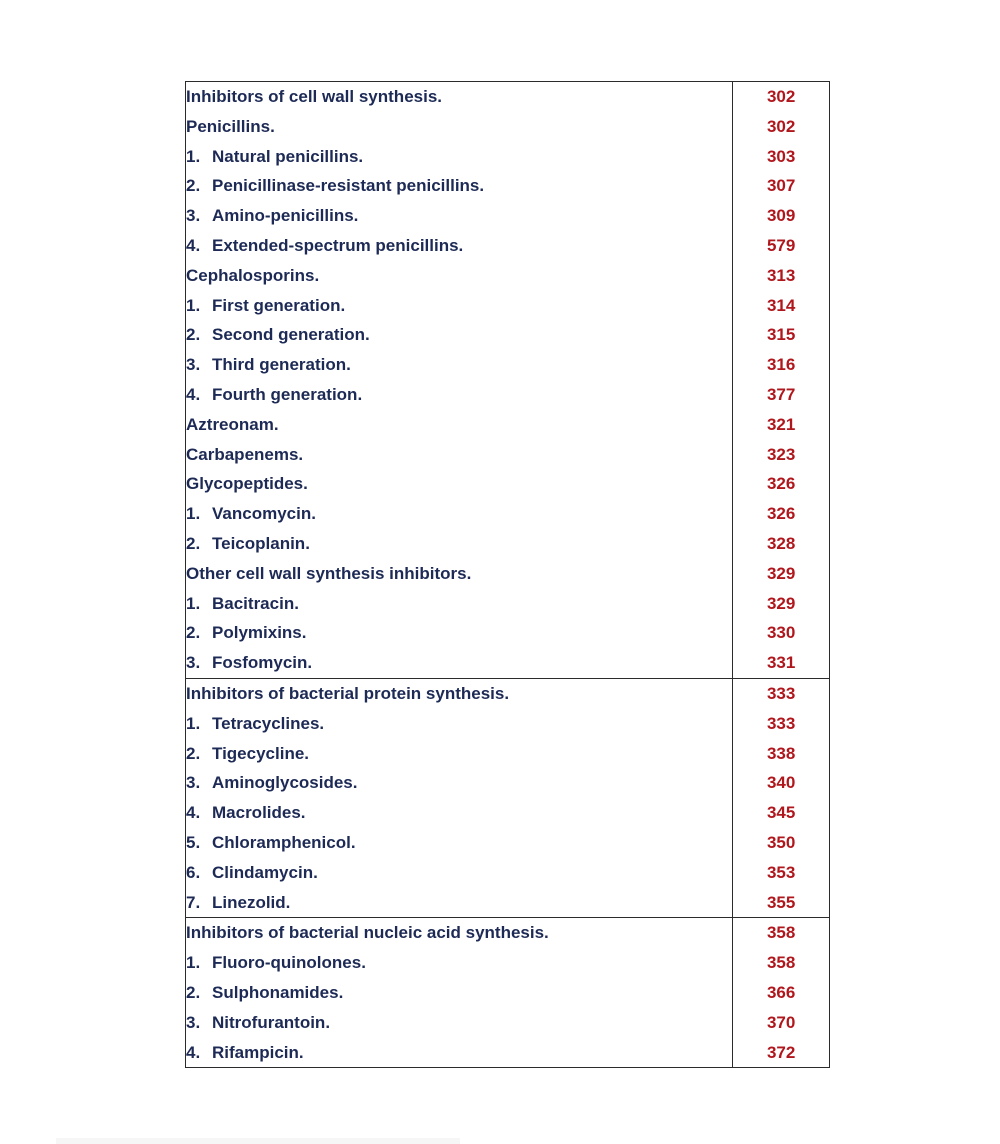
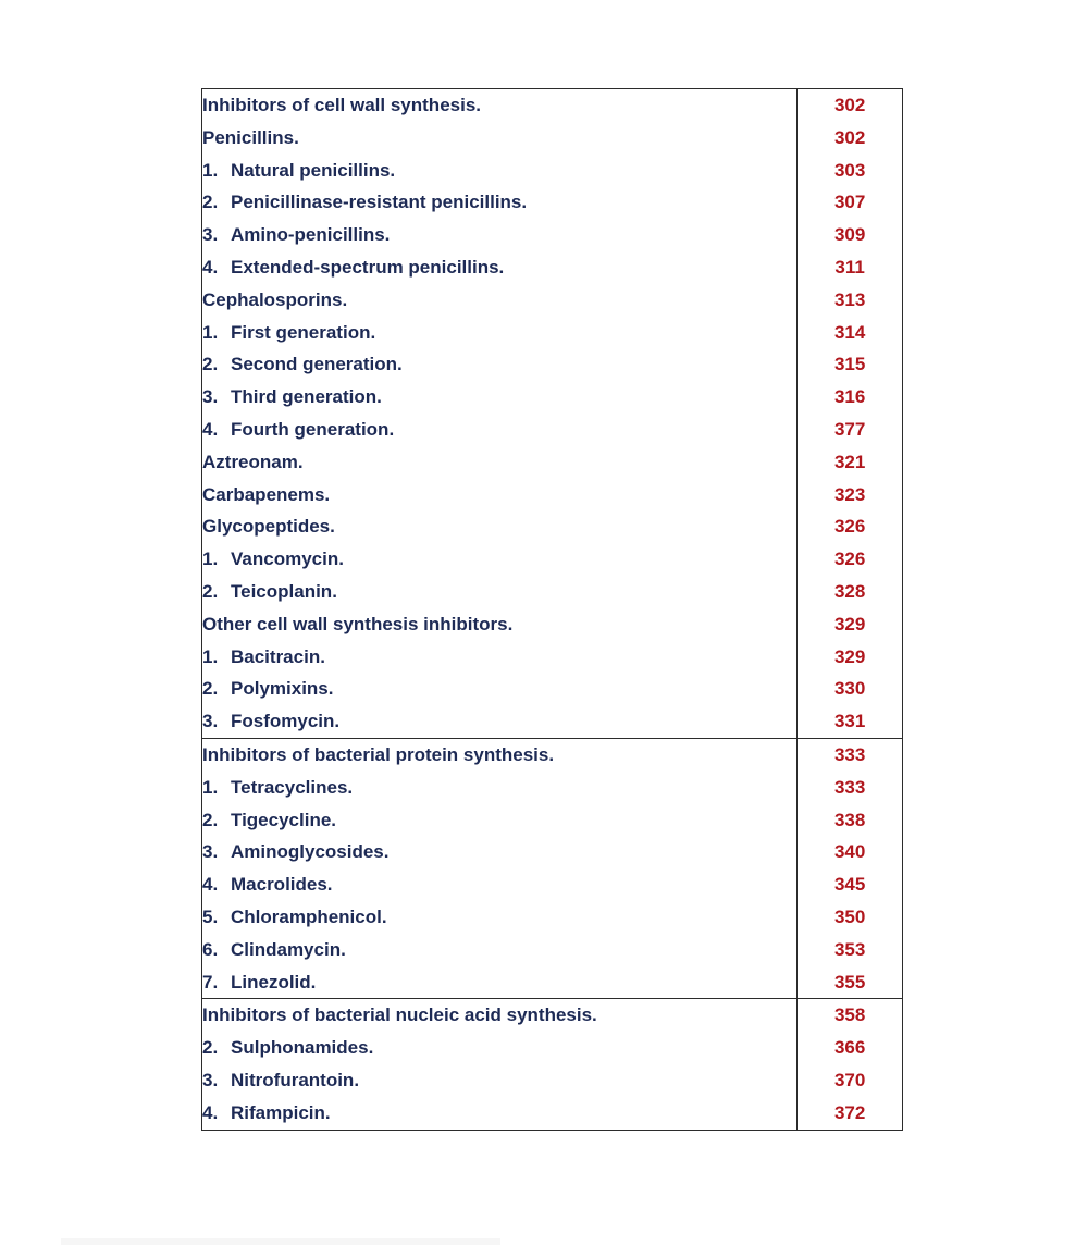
  Inhibitors of cell wall synthesis.	302
  Penicillins.	302
  1. Natural penicillins.	303
  2. Penicillinase-resistant penicillins.	307
  3. Amino-penicillins.	309
- 4. Extended-spectrum penicillins.	579
+ 4. Extended-spectrum penicillins.	311
  Cephalosporins.	313
  1. First generation.	314
  2. Second generation.	315
  3. Third generation.	316
  4. Fourth generation.	377
  Aztreonam.	321
  Carbapenems.	323
  Glycopeptides.	326
  1. Vancomycin.	326
  2. Teicoplanin.	328
  Other cell wall synthesis inhibitors.	329
  1. Bacitracin.	329
  2. Polymixins.	330
  3. Fosfomycin.	331
  Inhibitors of bacterial protein synthesis.	333
  1. Tetracyclines.	333
  2. Tigecycline.	338
  3. Aminoglycosides.	340
  4. Macrolides.	345
  5. Chloramphenicol.	350
  6. Clindamycin.	353
  7. Linezolid.	355
  Inhibitors of bacterial nucleic acid synthesis.	358
- 1. Fluoro-quinolones.	358
  2. Sulphonamides.	366
  3. Nitrofurantoin.	370
  4. Rifampicin.	372
